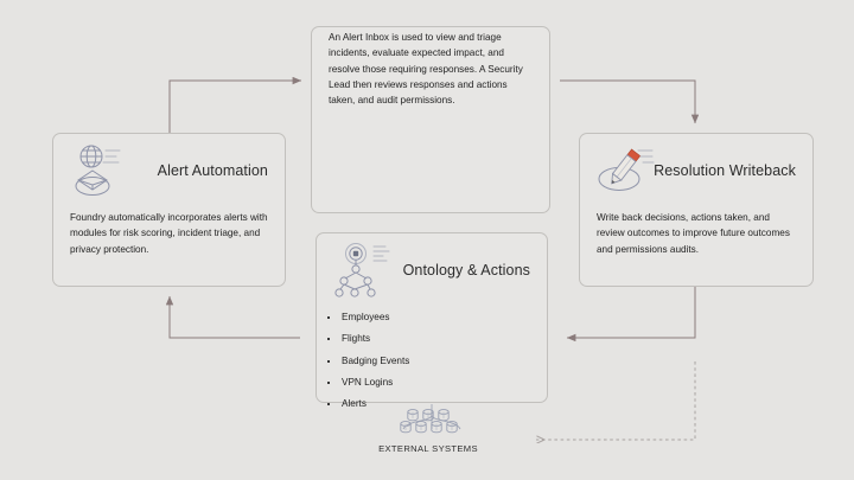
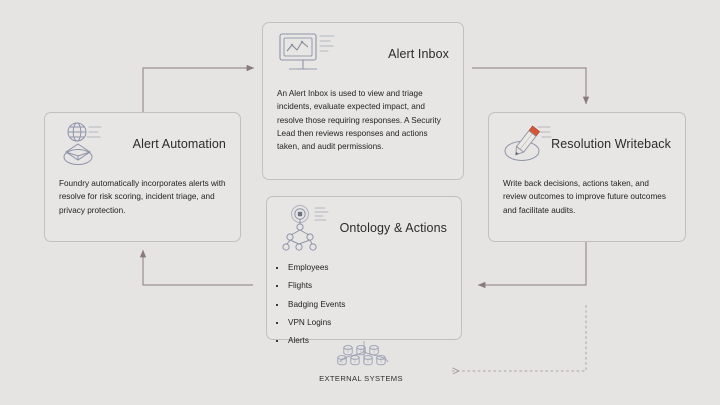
+ Alert Inbox
  An Alert Inbox is used to view and triage incidents, evaluate expected impact, and resolve those requiring responses. A Security Lead then reviews responses and actions taken, and audit permissions.
  Alert Automation
- Foundry automatically incorporates alerts with modules for risk scoring, incident triage, and privacy protection.
+ Foundry automatically incorporates alerts with resolve for risk scoring, incident triage, and privacy protection.
  Resolution Writeback
- Write back decisions, actions taken, and review outcomes to improve future outcomes and permissions audits.
+ Write back decisions, actions taken, and review outcomes to improve future outcomes and facilitate audits.
  Ontology & Actions
  Employees
  Flights
  Badging Events
  VPN Logins
  Alerts
  EXTERNAL SYSTEMS
